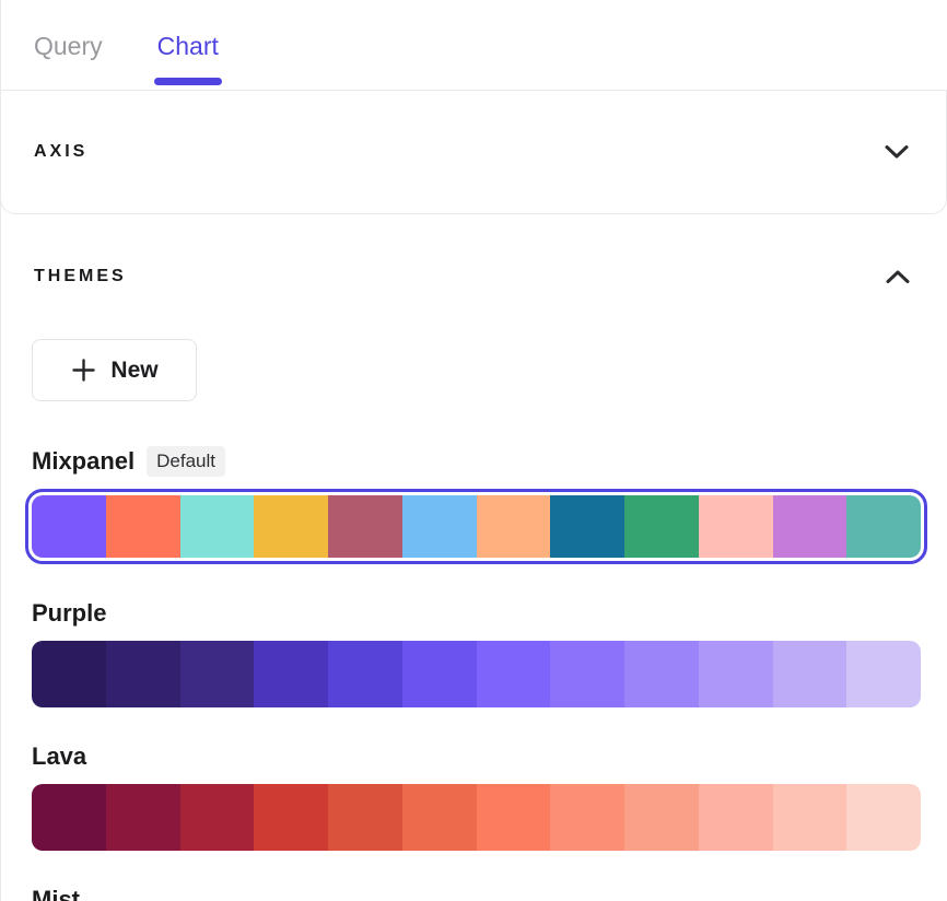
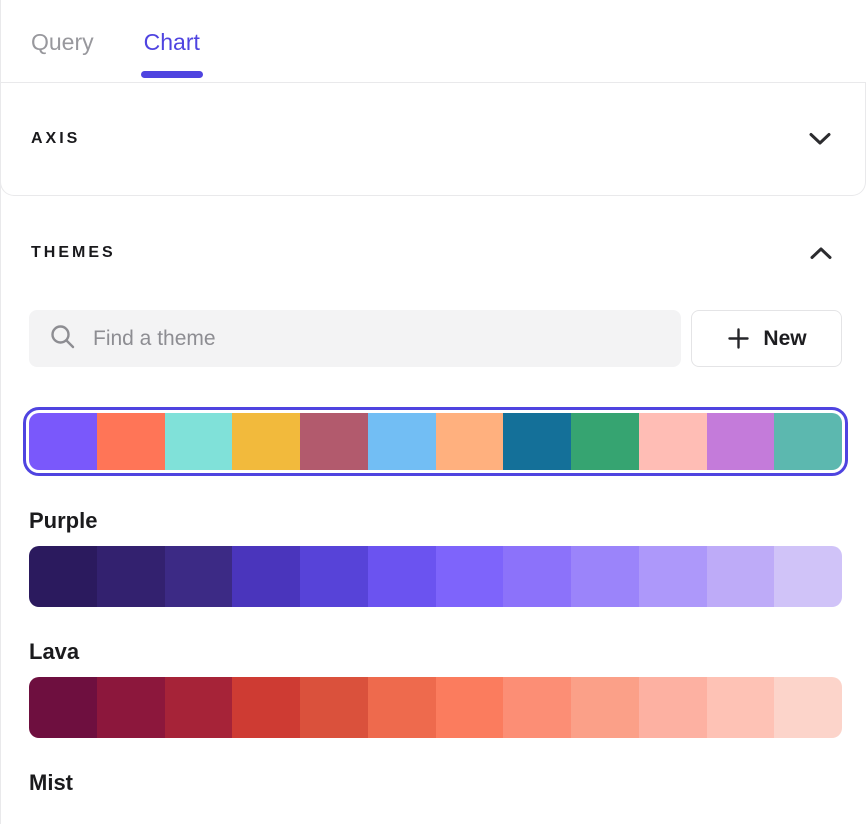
  Query
  Chart
  AXIS
  THEMES
+ Find a theme
  New
- Mixpanel
- Default
  Purple
  Lava
  Mist
